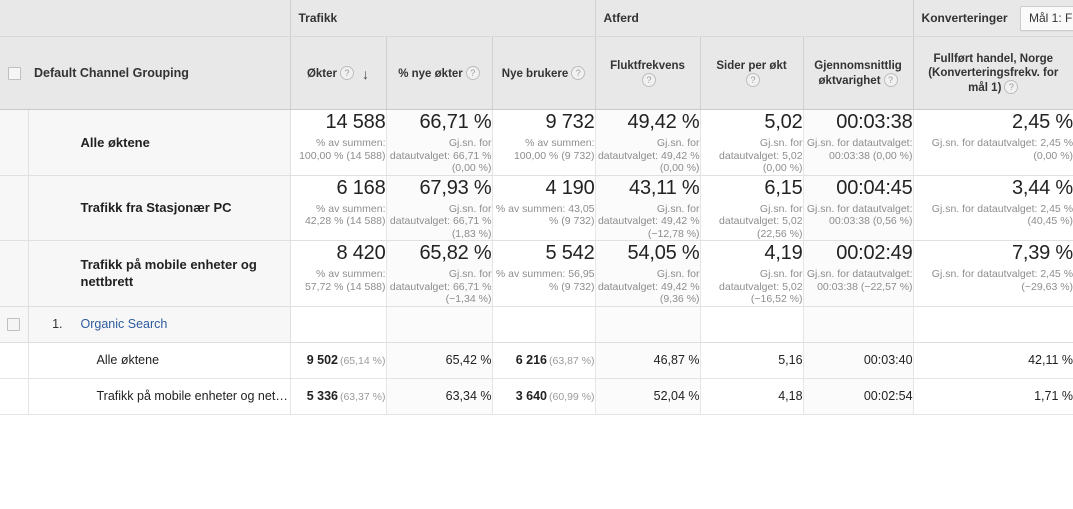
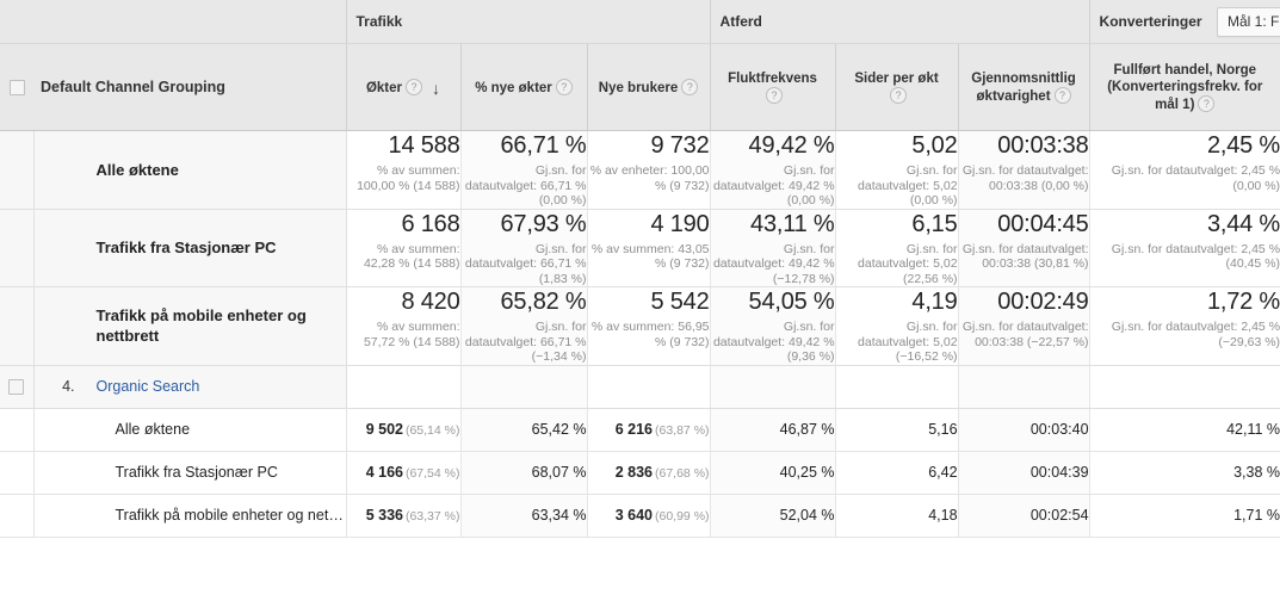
  		Trafikk	Atferd	Konverteringer Mål 1: F
  	Default Channel Grouping	Økter ? ↓	% nye økter ?	Nye brukere ?	Fluktfrekvens?	Sider per økt?	Gjennomsnittlig øktvarighet ?	Fullført handel, Norge (Konverteringsfrekv. for mål 1) ?
- 	Alle øktene	14 588 % av summen: 100,00 % (14 588)	66,71 % Gj.sn. for datautvalget: 66,71 % (0,00 %)	9 732 % av summen: 100,00 % (9 732)	49,42 % Gj.sn. for datautvalget: 49,42 % (0,00 %)	5,02 Gj.sn. for datautvalget: 5,02 (0,00 %)	00:03:38 Gj.sn. for datautvalget: 00:03:38 (0,00 %)	2,45 % Gj.sn. for datautvalget: 2,45 % (0,00 %)
+ 	Alle øktene	14 588 % av summen: 100,00 % (14 588)	66,71 % Gj.sn. for datautvalget: 66,71 % (0,00 %)	9 732 % av enheter: 100,00 % (9 732)	49,42 % Gj.sn. for datautvalget: 49,42 % (0,00 %)	5,02 Gj.sn. for datautvalget: 5,02 (0,00 %)	00:03:38 Gj.sn. for datautvalget: 00:03:38 (0,00 %)	2,45 % Gj.sn. for datautvalget: 2,45 % (0,00 %)
- 	Trafikk fra Stasjonær PC	6 168 % av summen: 42,28 % (14 588)	67,93 % Gj.sn. for datautvalget: 66,71 % (1,83 %)	4 190 % av summen: 43,05 % (9 732)	43,11 % Gj.sn. for datautvalget: 49,42 % (−12,78 %)	6,15 Gj.sn. for datautvalget: 5,02 (22,56 %)	00:04:45 Gj.sn. for datautvalget: 00:03:38 (0,56 %)	3,44 % Gj.sn. for datautvalget: 2,45 % (40,45 %)
+ 	Trafikk fra Stasjonær PC	6 168 % av summen: 42,28 % (14 588)	67,93 % Gj.sn. for datautvalget: 66,71 % (1,83 %)	4 190 % av summen: 43,05 % (9 732)	43,11 % Gj.sn. for datautvalget: 49,42 % (−12,78 %)	6,15 Gj.sn. for datautvalget: 5,02 (22,56 %)	00:04:45 Gj.sn. for datautvalget: 00:03:38 (30,81 %)	3,44 % Gj.sn. for datautvalget: 2,45 % (40,45 %)
- 	Trafikk på mobile enheter og nettbrett	8 420 % av summen: 57,72 % (14 588)	65,82 % Gj.sn. for datautvalget: 66,71 % (−1,34 %)	5 542 % av summen: 56,95 % (9 732)	54,05 % Gj.sn. for datautvalget: 49,42 % (9,36 %)	4,19 Gj.sn. for datautvalget: 5,02 (−16,52 %)	00:02:49 Gj.sn. for datautvalget: 00:03:38 (−22,57 %)	7,39 % Gj.sn. for datautvalget: 2,45 % (−29,63 %)
+ 	Trafikk på mobile enheter og nettbrett	8 420 % av summen: 57,72 % (14 588)	65,82 % Gj.sn. for datautvalget: 66,71 % (−1,34 %)	5 542 % av summen: 56,95 % (9 732)	54,05 % Gj.sn. for datautvalget: 49,42 % (9,36 %)	4,19 Gj.sn. for datautvalget: 5,02 (−16,52 %)	00:02:49 Gj.sn. for datautvalget: 00:03:38 (−22,57 %)	1,72 % Gj.sn. for datautvalget: 2,45 % (−29,63 %)
- 	1. Organic Search
+ 	4. Organic Search
  	Alle øktene	9 502 (65,14 %)	65,42 %	6 216 (63,87 %)	46,87 %	5,16	00:03:40	42,11 %
+ 	Trafikk fra Stasjonær PC	4 166 (67,54 %)	68,07 %	2 836 (67,68 %)	40,25 %	6,42	00:04:39	3,38 %
  	Trafikk på mobile enheter og nett…	5 336 (63,37 %)	63,34 %	3 640 (60,99 %)	52,04 %	4,18	00:02:54	1,71 %
